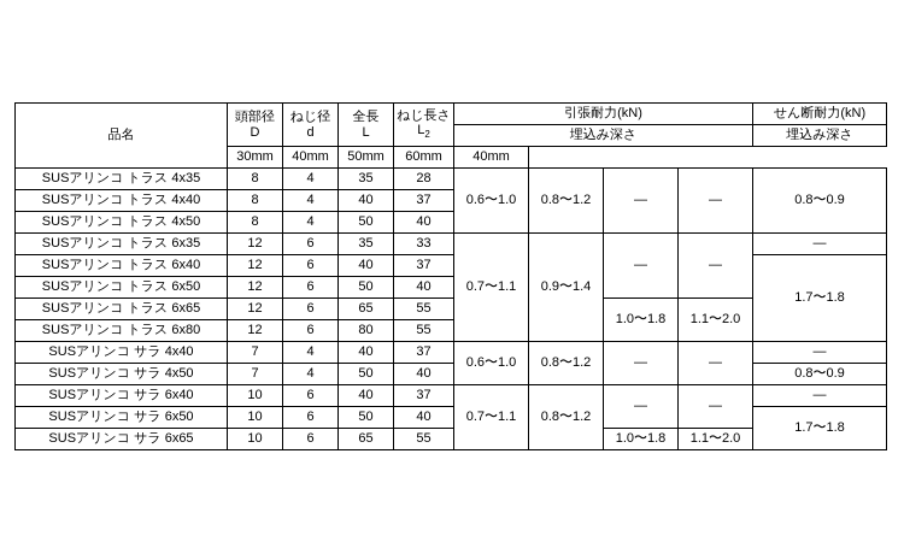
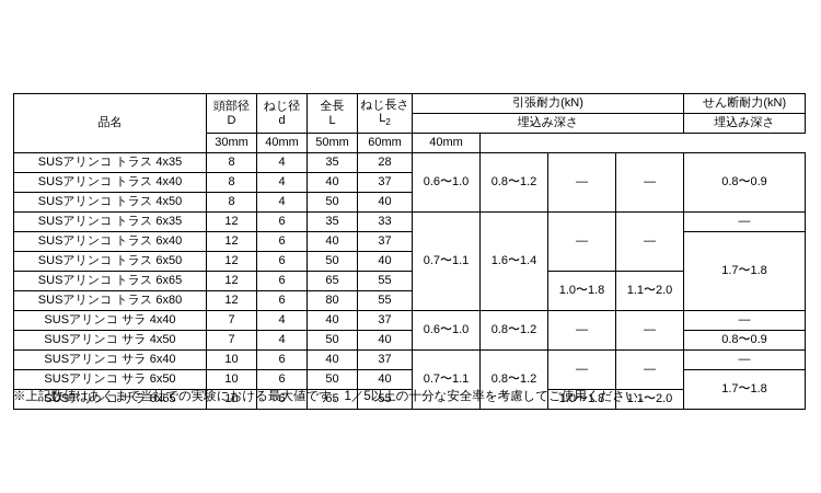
  品名	頭部径 D	ねじ径 d	全長 L	ねじ長さ L2	引張耐力(kN)	せん断耐力(kN)
  埋込み深さ	埋込み深さ
  30mm	40mm	50mm	60mm	40mm
  SUSアリンコ トラス 4x35	8	4	35	28	0.6〜1.0	0.8〜1.2	—	—	0.8〜0.9
  SUSアリンコ トラス 4x40	8	4	40	37
  SUSアリンコ トラス 4x50	8	4	50	40
- SUSアリンコ トラス 6x35	12	6	35	33	0.7〜1.1	0.9〜1.4	—	—	—
+ SUSアリンコ トラス 6x35	12	6	35	33	0.7〜1.1	1.6〜1.4	—	—	—
  SUSアリンコ トラス 6x40	12	6	40	37	1.7〜1.8
  SUSアリンコ トラス 6x50	12	6	50	40
  SUSアリンコ トラス 6x65	12	6	65	55	1.0〜1.8	1.1〜2.0
  SUSアリンコ トラス 6x80	12	6	80	55
  SUSアリンコ サラ 4x40	7	4	40	37	0.6〜1.0	0.8〜1.2	—	—	—
  SUSアリンコ サラ 4x50	7	4	50	40	0.8〜0.9
  SUSアリンコ サラ 6x40	10	6	40	37	0.7〜1.1	0.8〜1.2	—	—	—
  SUSアリンコ サラ 6x50	10	6	50	40	1.7〜1.8
  SUSアリンコ サラ 6x65	10	6	65	55	1.0〜1.8	1.1〜2.0
+ ※上記数値はあくまで当社での実験における最大値です。1／5以上の十分な安全率を考慮してご使用ください。
